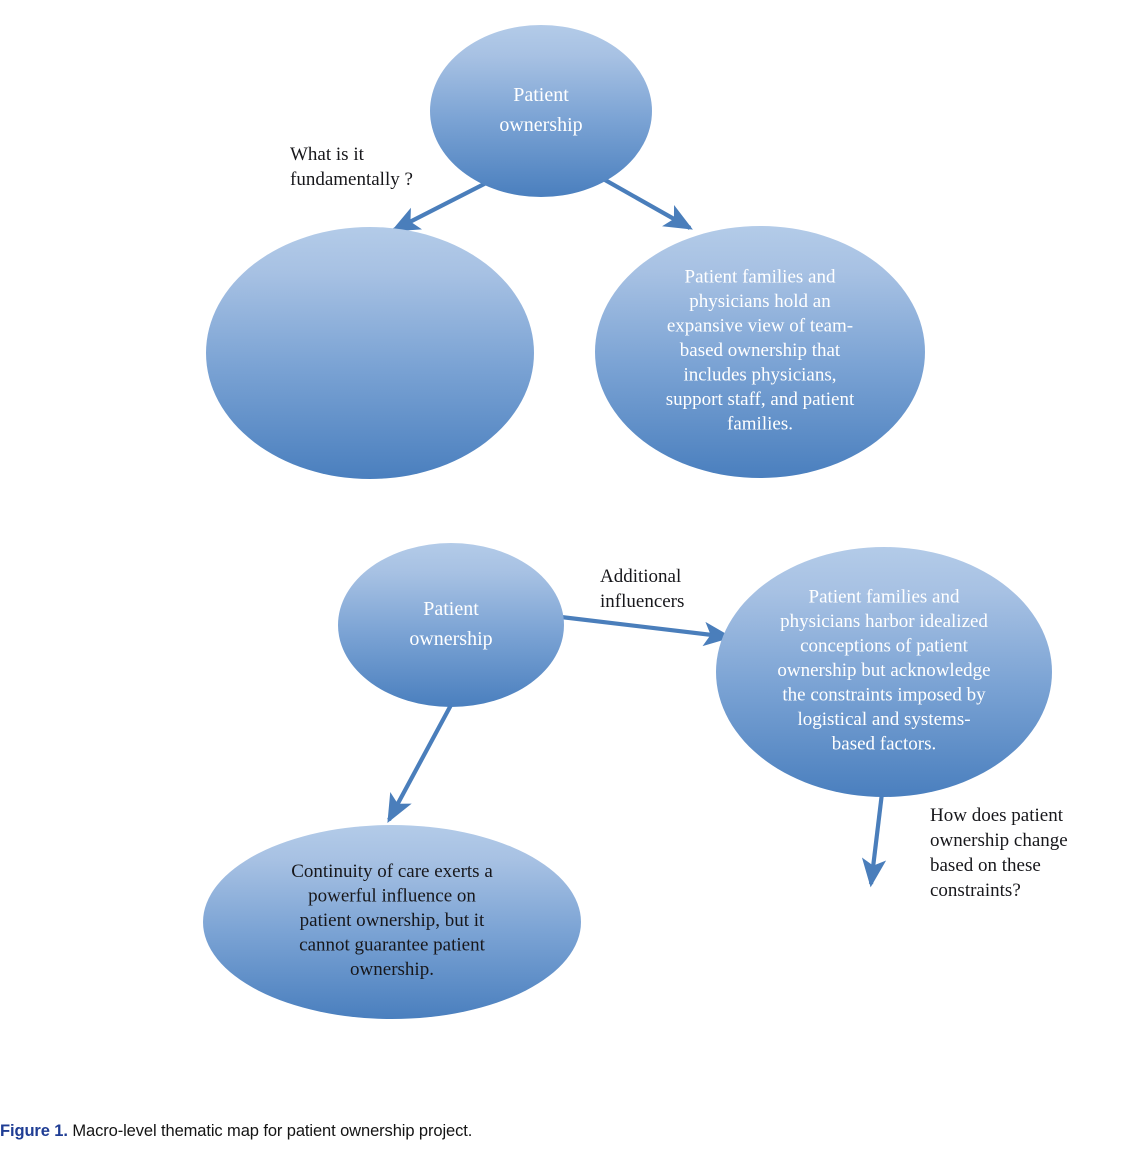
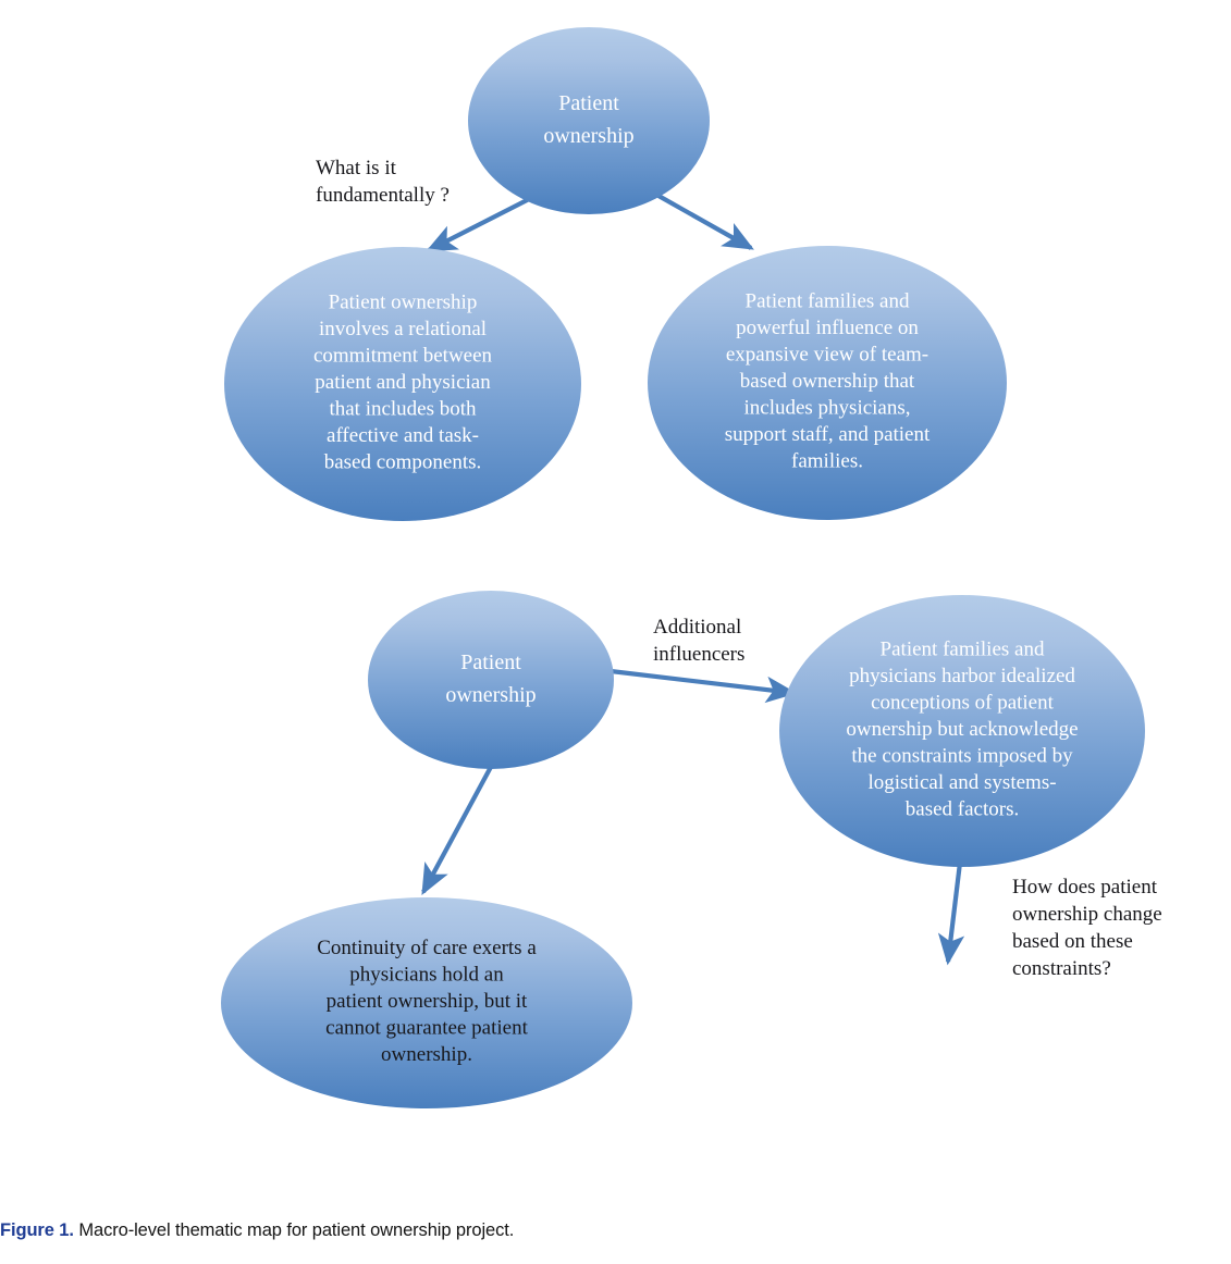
  Patient ownership
+ Patient ownership involves a relational commitment between patient and physician that includes both affective and task- based components.
- Patient families and physicians hold an expansive view of team- based ownership that includes physicians, support staff, and patient families.
+ Patient families and powerful influence on expansive view of team- based ownership that includes physicians, support staff, and patient families.
  Patient ownership
  Patient families and physicians harbor idealized conceptions of patient ownership but acknowledge the constraints imposed by logistical and systems- based factors.
- Continuity of care exerts a powerful influence on patient ownership, but it cannot guarantee patient ownership.
+ Continuity of care exerts a physicians hold an patient ownership, but it cannot guarantee patient ownership.
  What is it fundamentally ?
  Additional influencers
  How does patient ownership change based on these constraints?
  Figure 1. Macro-level thematic map for patient ownership project.
